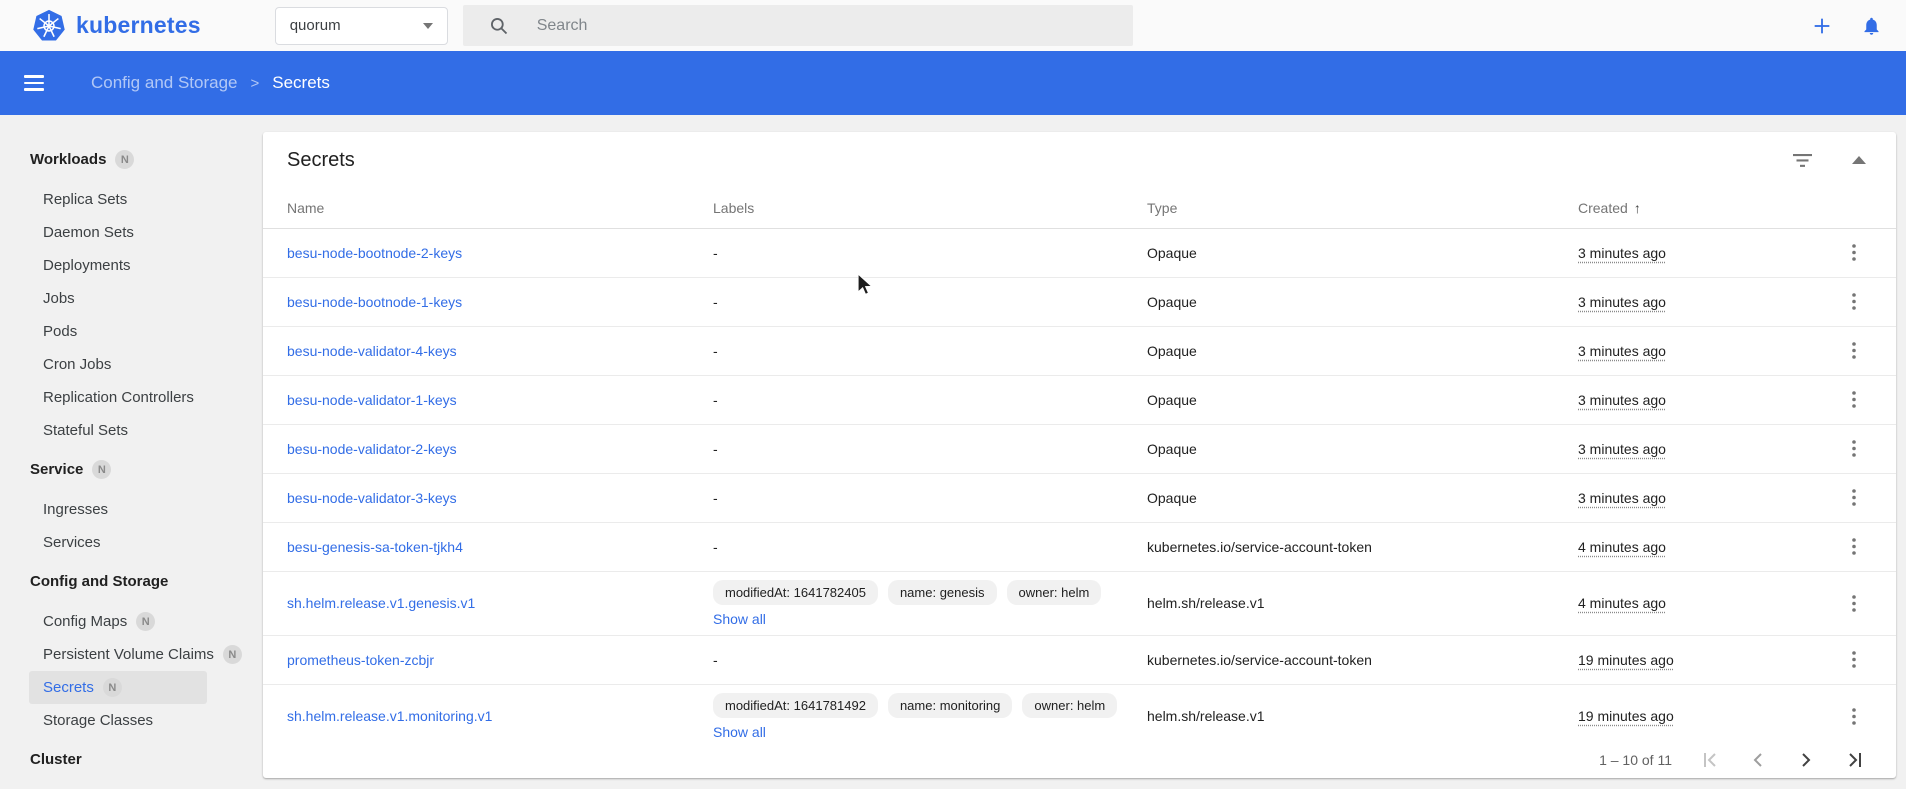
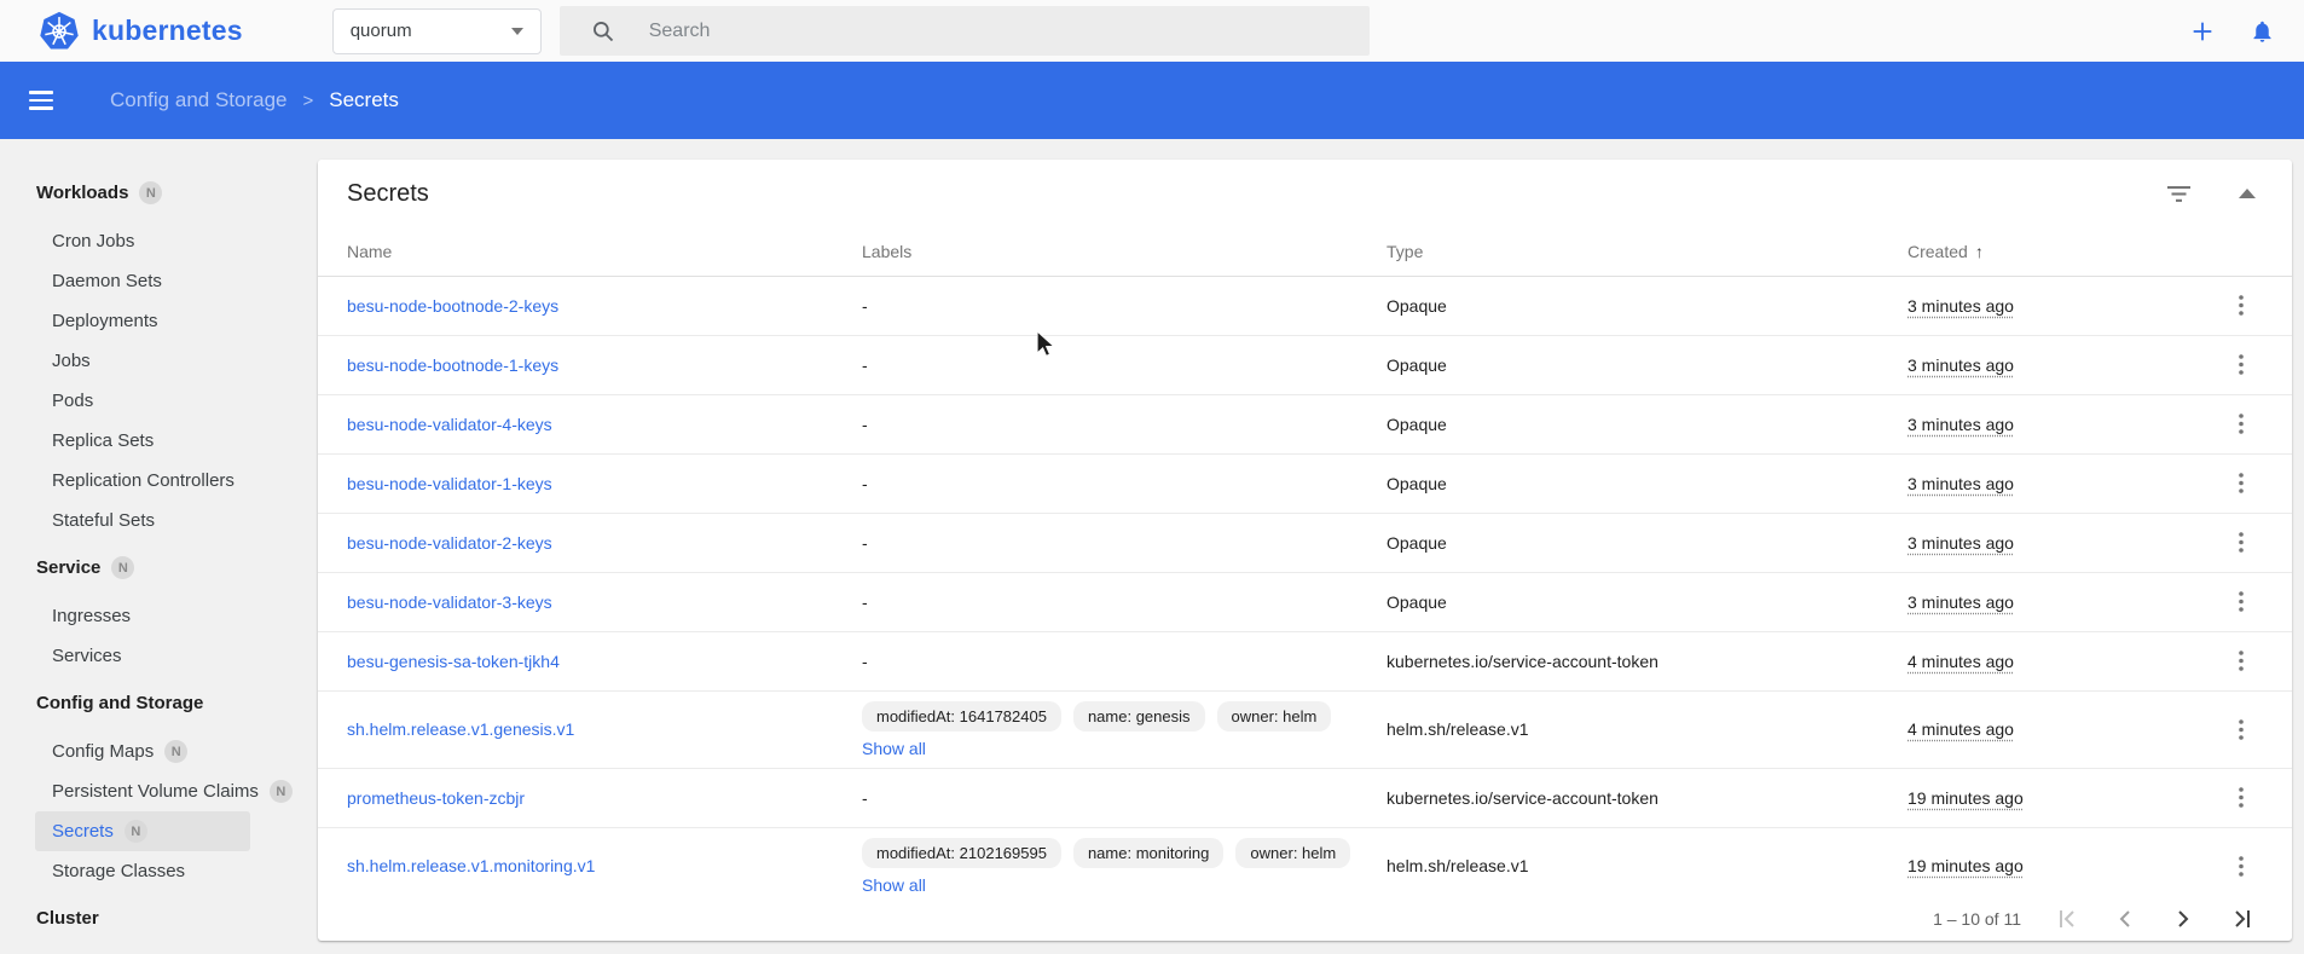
  kubernetes
  quorum
  Search
  Config and Storage
  >
  Secrets
  Workloads
  N
- Replica Sets
+ Cron Jobs
  Daemon Sets
  Deployments
  Jobs
  Pods
- Cron Jobs
+ Replica Sets
  Replication Controllers
  Stateful Sets
  Service
  N
  Ingresses
  Services
  Config and Storage
  Config Maps
  N
  Persistent Volume Claims
  N
  Secrets
  N
  Storage Classes
  Cluster
  Secrets
  Name	Labels	Type	Created ↑
  besu-node-bootnode-2-keys	-	Opaque	3 minutes ago
  besu-node-bootnode-1-keys	-	Opaque	3 minutes ago
  besu-node-validator-4-keys	-	Opaque	3 minutes ago
  besu-node-validator-1-keys	-	Opaque	3 minutes ago
  besu-node-validator-2-keys	-	Opaque	3 minutes ago
  besu-node-validator-3-keys	-	Opaque	3 minutes ago
  besu-genesis-sa-token-tjkh4	-	kubernetes.io/service-account-token	4 minutes ago
  sh.helm.release.v1.genesis.v1	modifiedAt: 1641782405 name: genesis owner: helm Show all	helm.sh/release.v1	4 minutes ago
  prometheus-token-zcbjr	-	kubernetes.io/service-account-token	19 minutes ago
- sh.helm.release.v1.monitoring.v1	modifiedAt: 1641781492 name: monitoring owner: helm Show all	helm.sh/release.v1	19 minutes ago
+ sh.helm.release.v1.monitoring.v1	modifiedAt: 2102169595 name: monitoring owner: helm Show all	helm.sh/release.v1	19 minutes ago
  1 – 10 of 11
